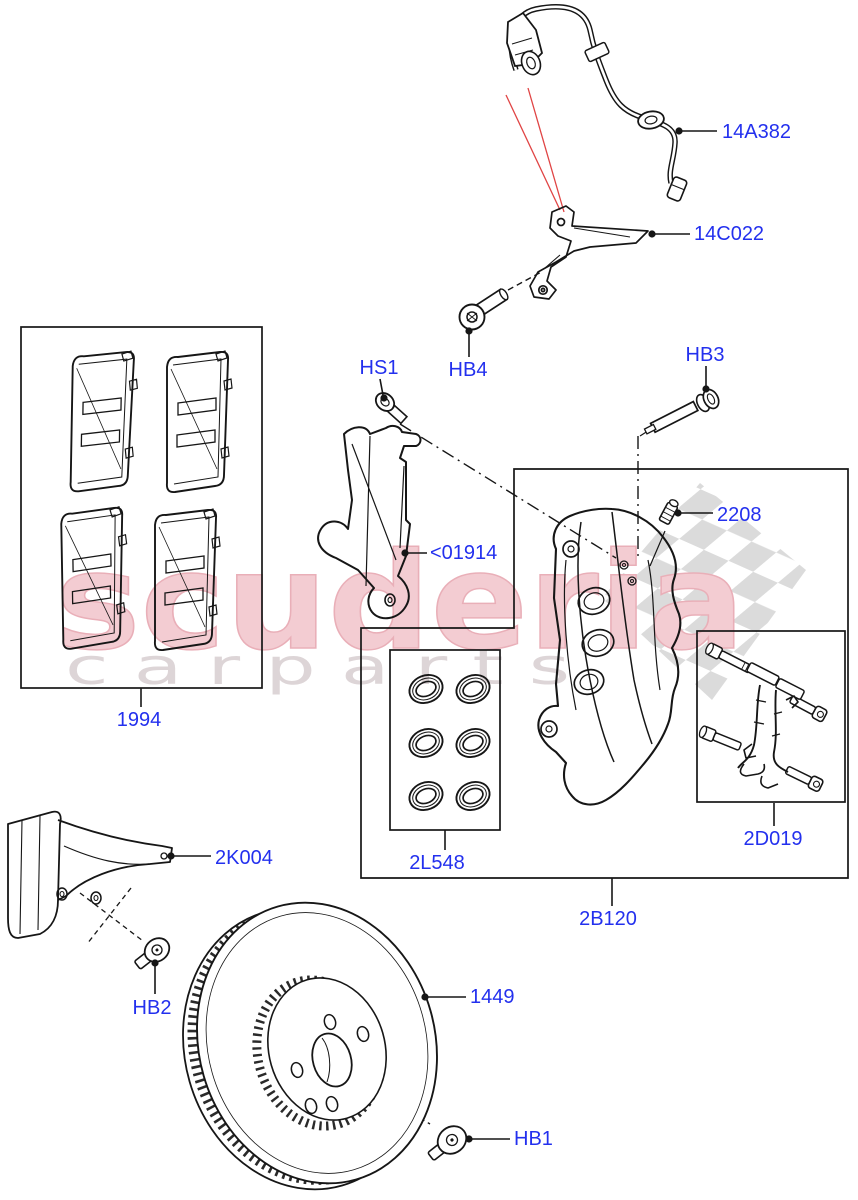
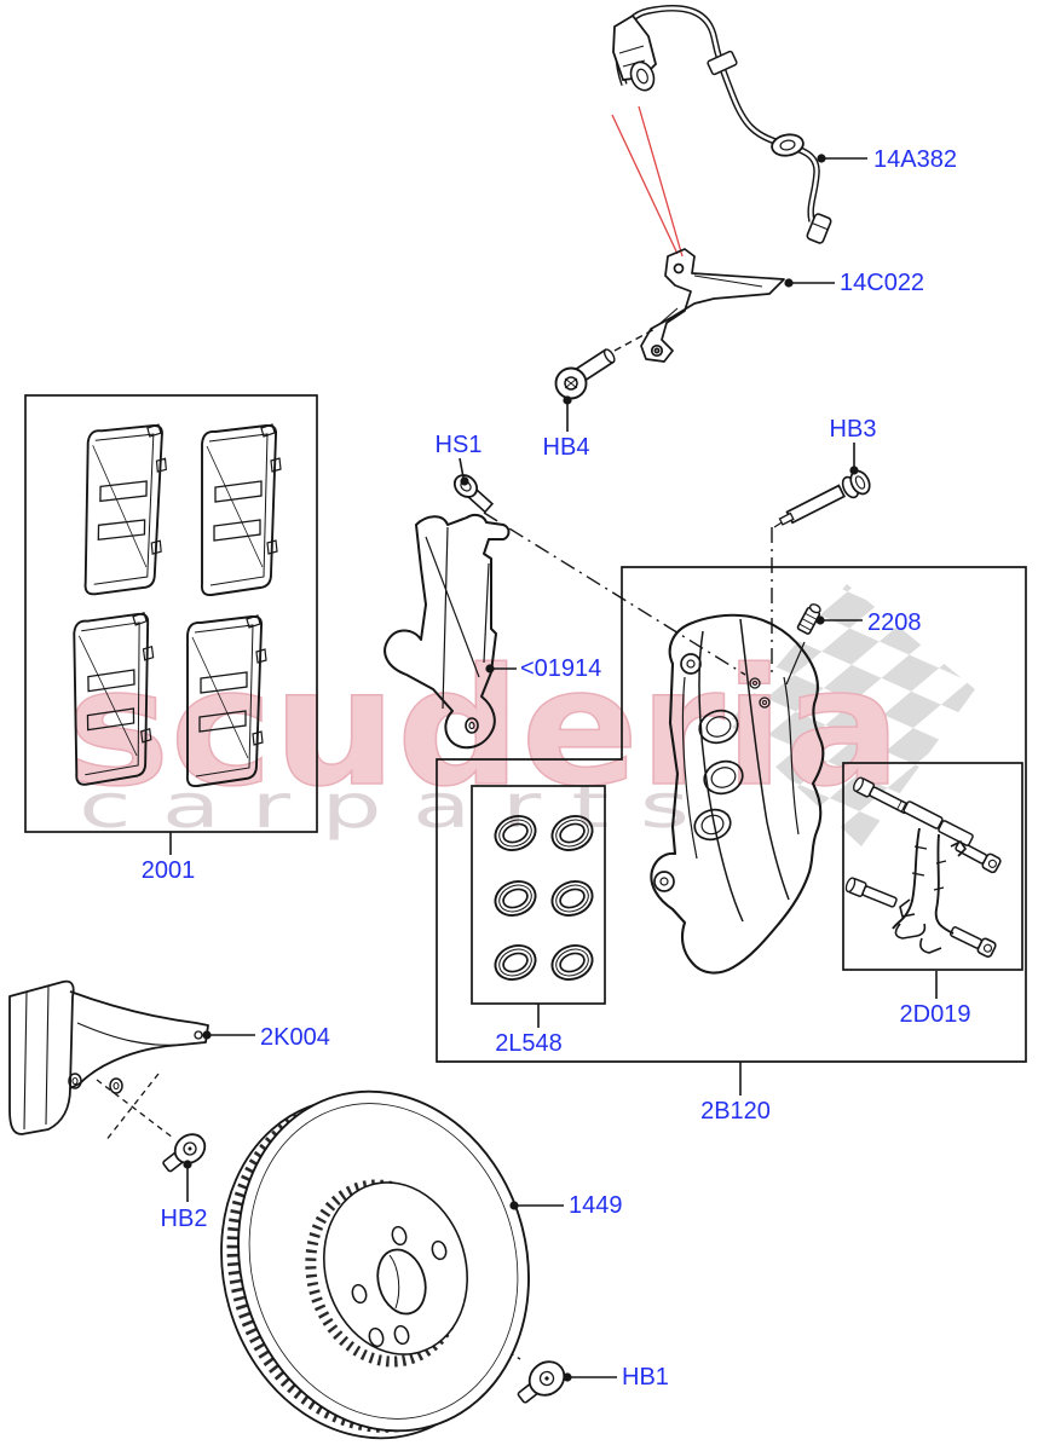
  sudera
  14A382
  14C022
  HB4
  HS1
  HB3
  2208
  <01914
- 1994
+ 2001
  2L548
  2B120
  2D019
  2K004
  HB2
  1449
  HB1
